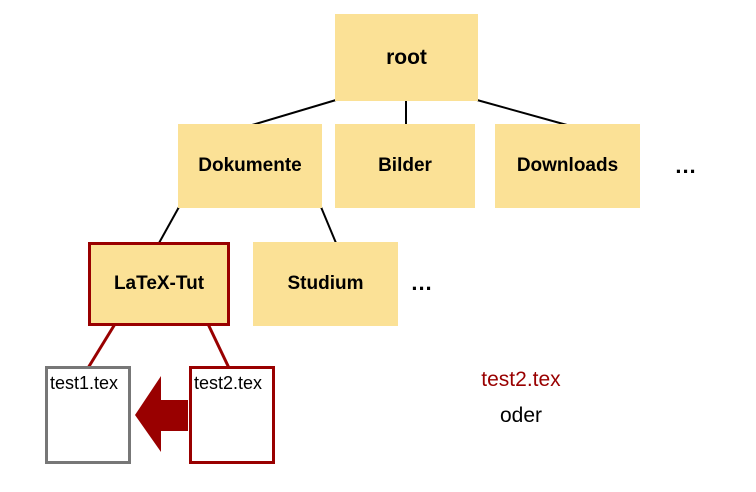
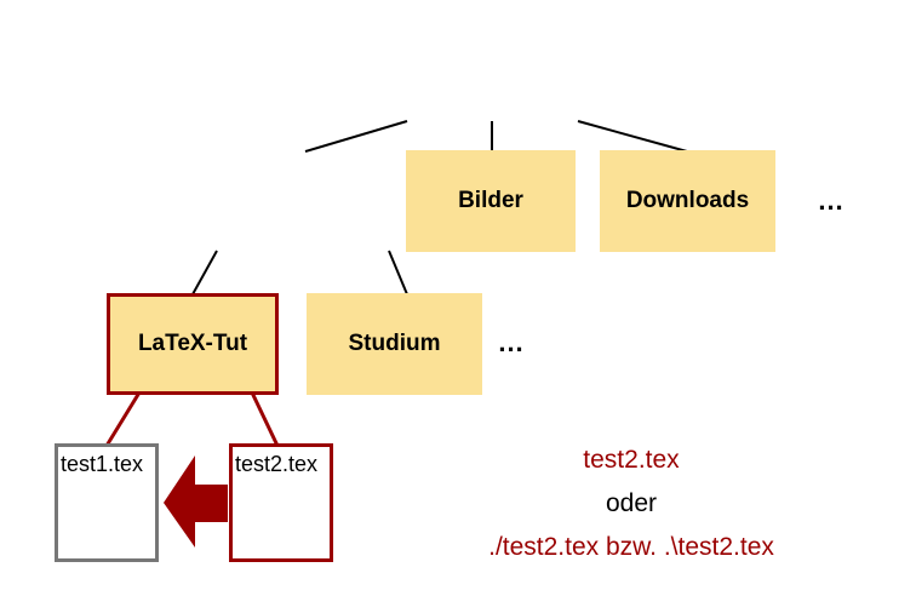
- root
- Dokumente
  Bilder
  Downloads
  ...
  LaTeX-Tut
  Studium
  ...
  test1.tex
  test2.tex
  test2.tex
  oder
+ ./test2.tex bzw. .\test2.tex
